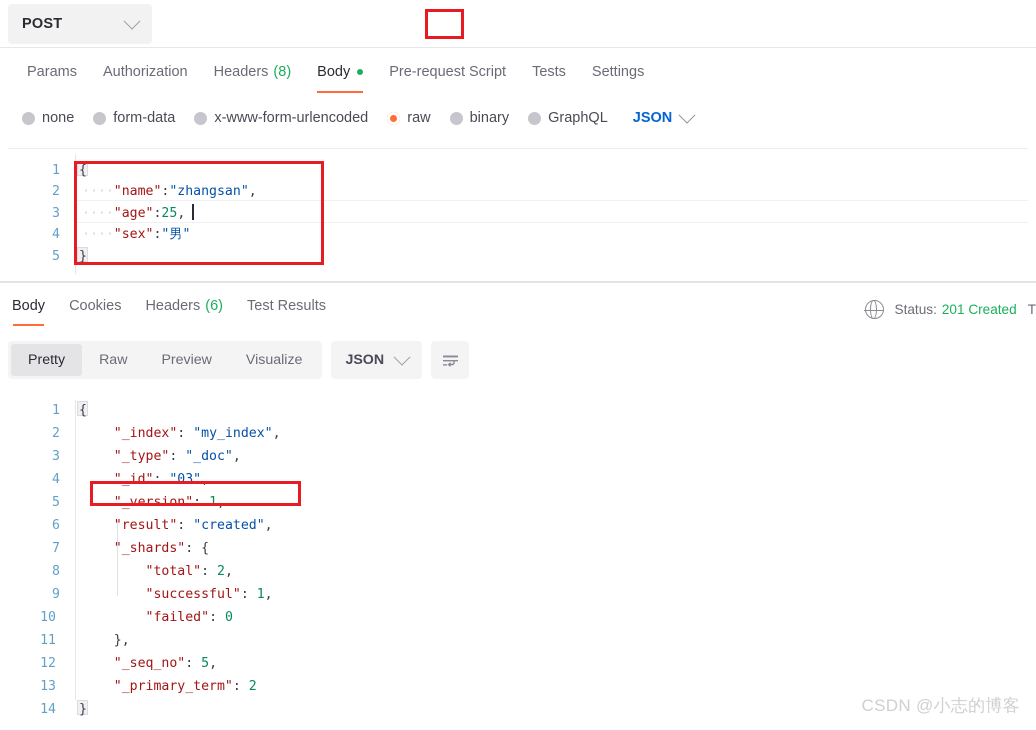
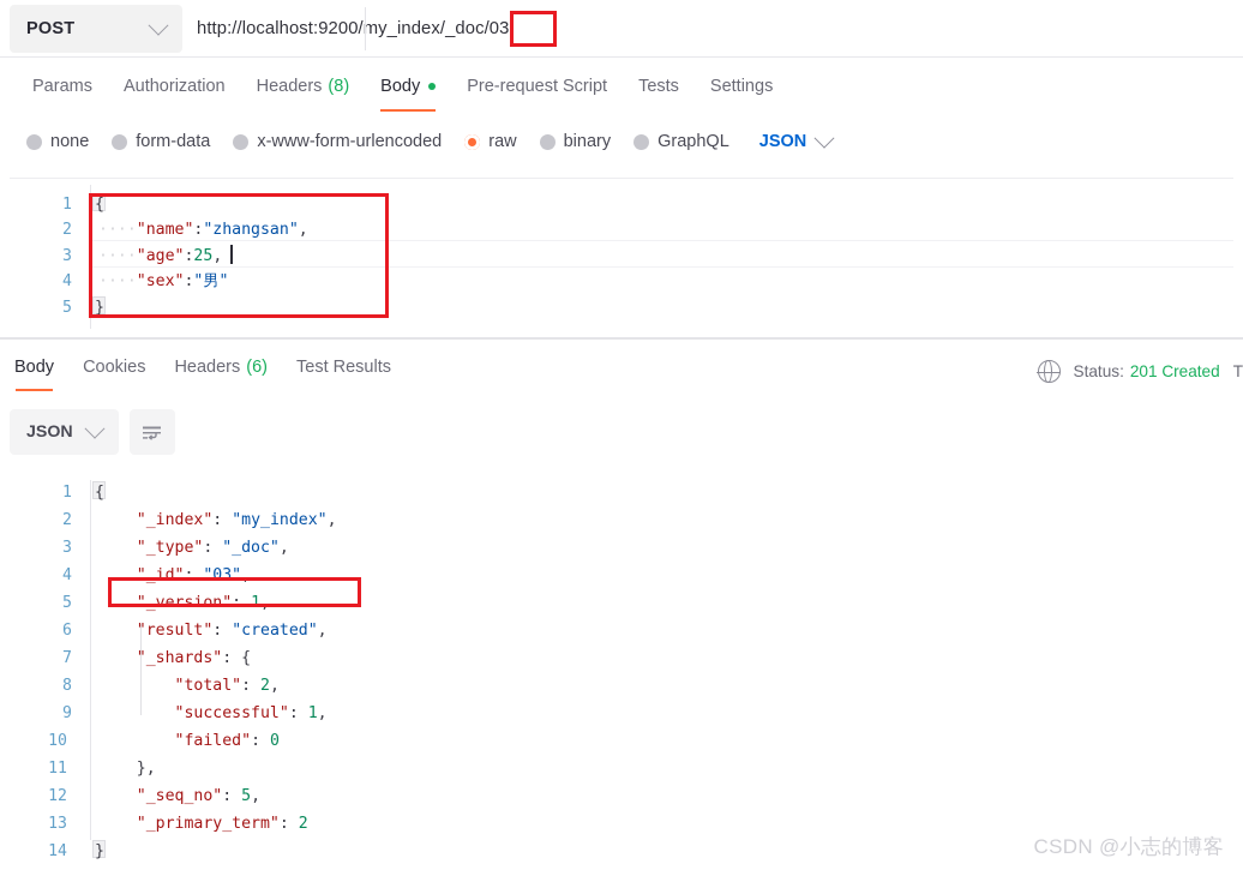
  POST
+ http://localhost:9200/my_index/_doc/03
  Params
  Authorization
  Headers
  (8)
  Body
  Pre-request Script
  Tests
  Settings
  none
  form-data
  x-www-form-urlencoded
  raw
  binary
  GraphQL
  JSON
  1
  2
  3
  4
  5
  {
  ····"name":"zhangsan",
  ····"age":25,
  ····"sex":"男"
  }
  Body
  Cookies
  Headers
  (6)
  Test Results
  Status:
  201 Created
  T
- Pretty
- Raw
- Preview
- Visualize
  JSON
  1
  2
  3
  4
  5
  6
  7
  8
  9
  10
  11
  12
  13
  14
  {
  "_index": "my_index",
  "_type": "_doc",
  "_id": "03",
  "_version": 1,
  "result": "created",
  "_shards": {
  "total": 2,
  "successful": 1,
  "failed": 0
  },
  "_seq_no": 5,
  "_primary_term": 2
  }
  CSDN @小志的博客
